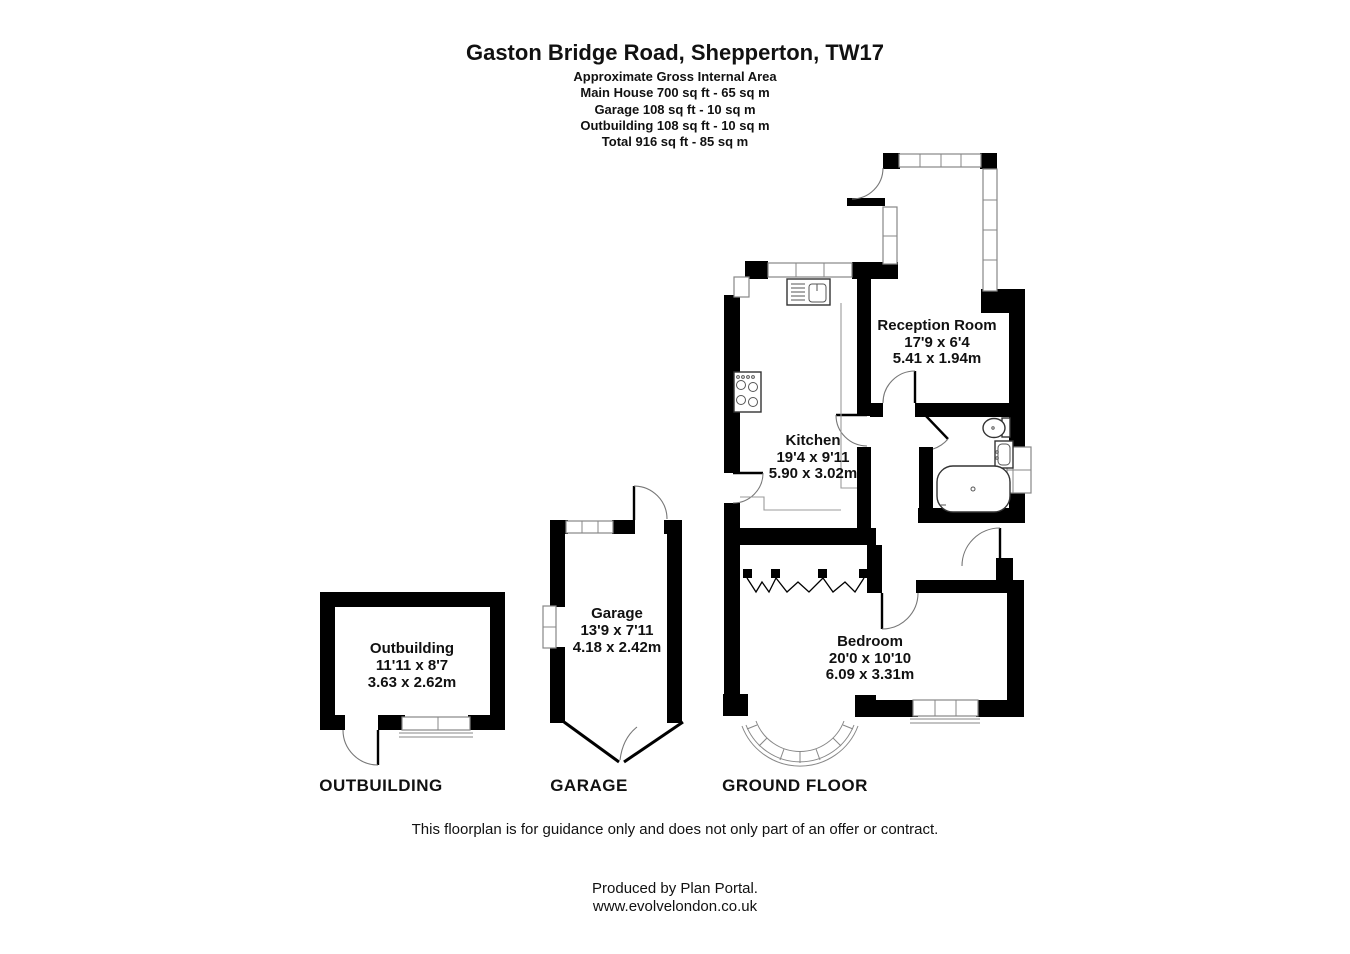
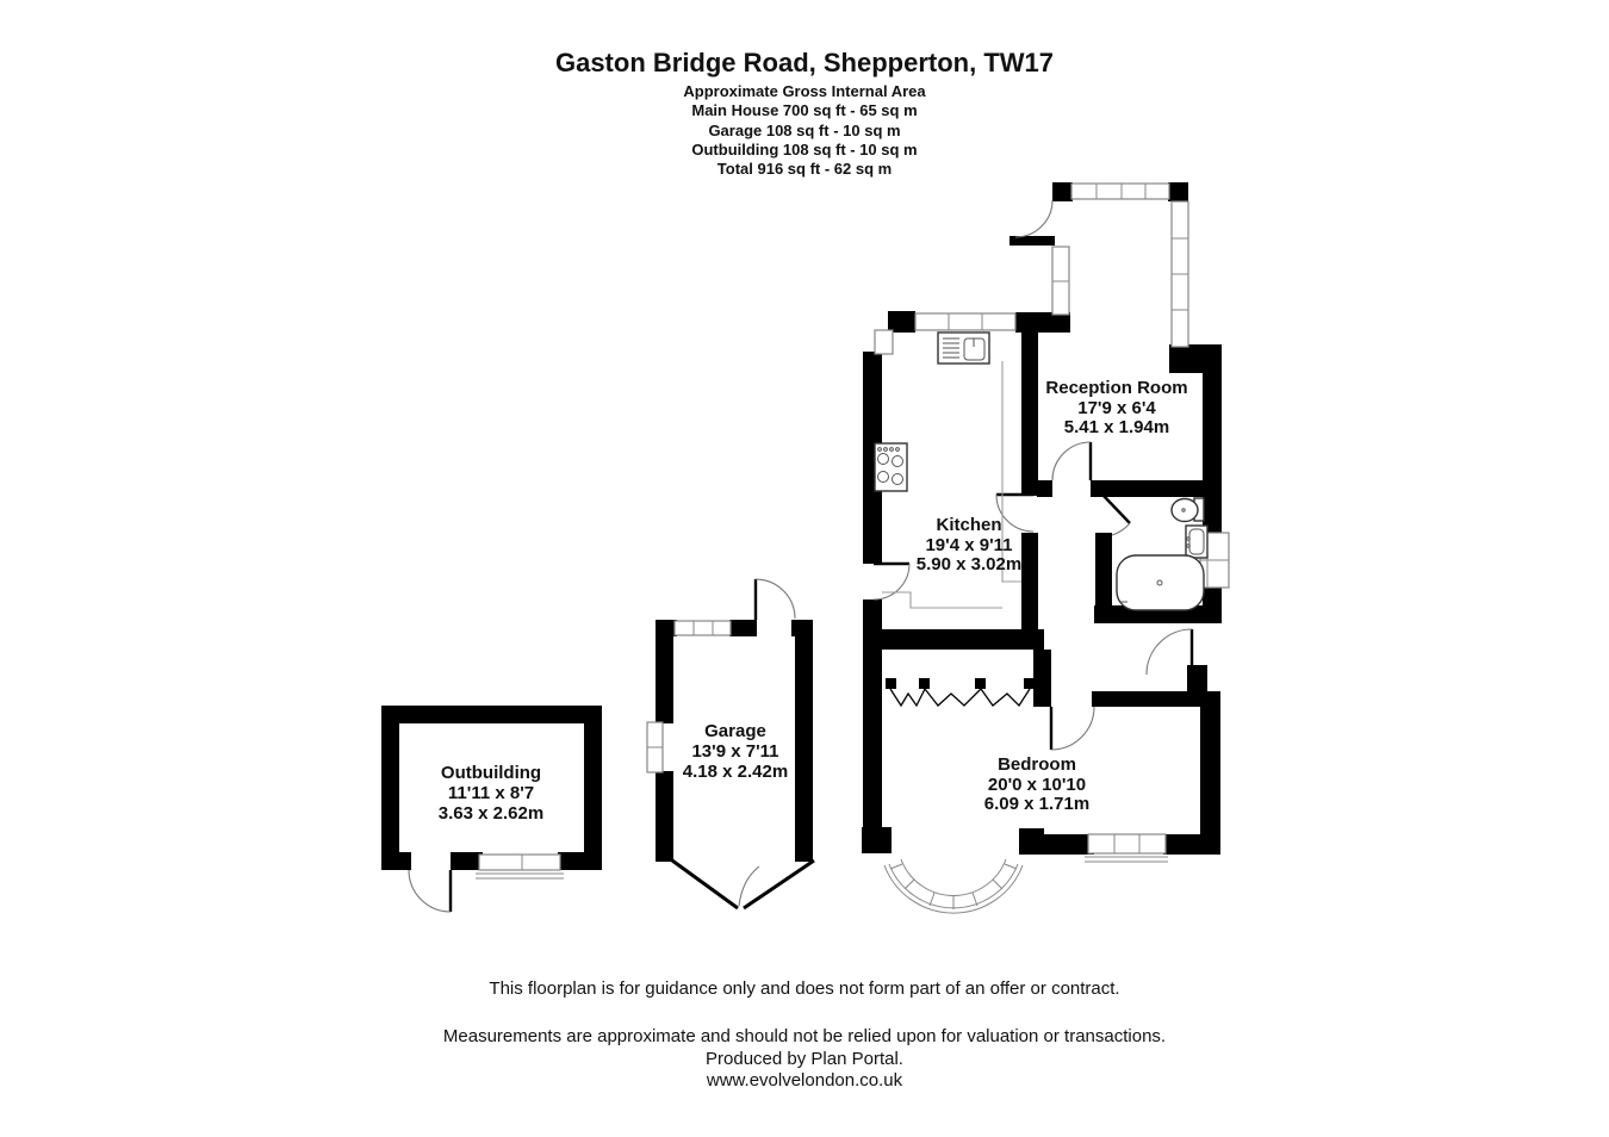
  Gaston Bridge Road, Shepperton, TW17
  Approximate Gross Internal Area
  Main House 700 sq ft - 65 sq m
  Garage 108 sq ft - 10 sq m
  Outbuilding 108 sq ft - 10 sq m
- Total 916 sq ft - 85 sq m
+ Total 916 sq ft - 62 sq m
  Reception Room
  17'9 x 6'4
  5.41 x 1.94m
  Kitchen
  19'4 x 9'11
  5.90 x 3.02m
  Bedroom
  20'0 x 10'10
- 6.09 x 3.31m
+ 6.09 x 1.71m
  Garage
  13'9 x 7'11
  4.18 x 2.42m
  Outbuilding
  11'11 x 8'7
  3.63 x 2.62m
- OUTBUILDING
- GARAGE
- GROUND FLOOR
- This floorplan is for guidance only and does not only part of an offer or contract.
+ This floorplan is for guidance only and does not form part of an offer or contract.
+ Measurements are approximate and should not be relied upon for valuation or transactions.
  Produced by Plan Portal.
  www.evolvelondon.co.uk
